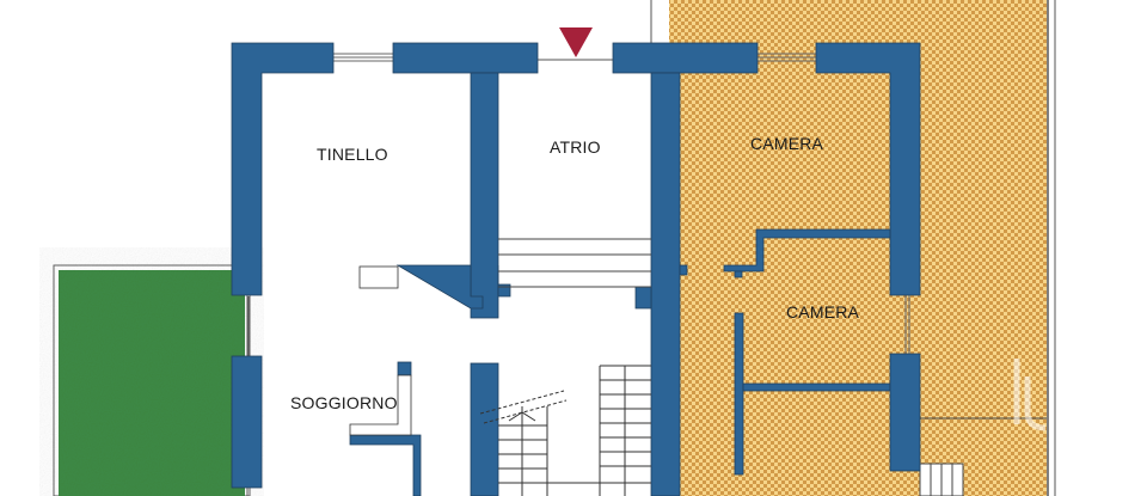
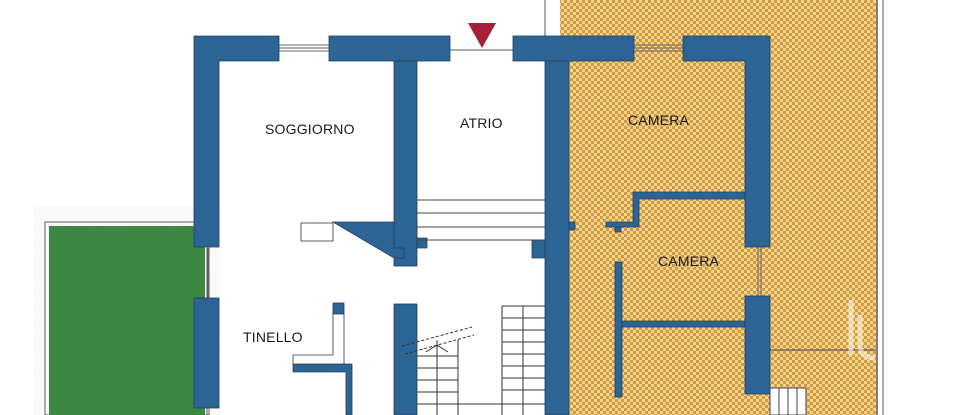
- TINELLO
+ SOGGIORNO
  ATRIO
  CAMERA
  CAMERA
- SOGGIORNO
+ TINELLO
